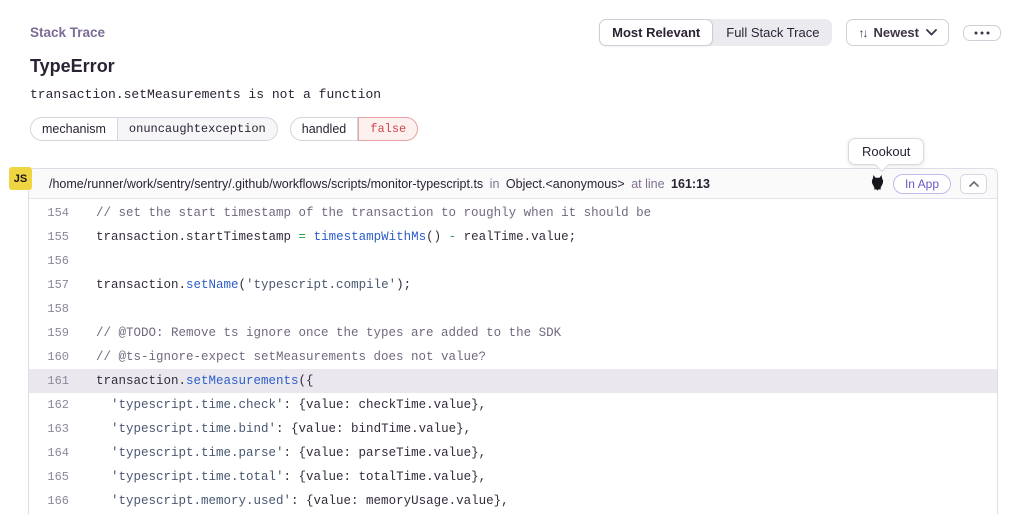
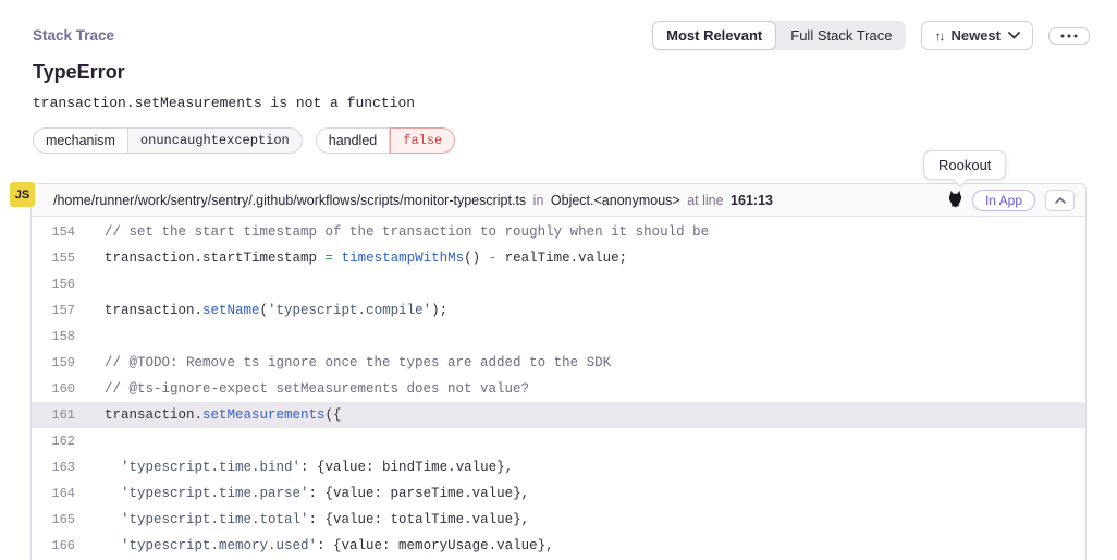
  Stack Trace
  Most Relevant
  Full Stack Trace
  ↑↓
  Newest
  TypeError
  transaction.setMeasurements is not a function
  mechanism
  onuncaughtexception
  handled
  false
  Rookout
  JS
  /home/runner/work/sentry/sentry/.github/workflows/scripts/monitor-typescript.ts in Object.<anonymous> at line 161:13
  In App
  154
  // set the start timestamp of the transaction to roughly when it should be
  155
  transaction.startTimestamp = timestampWithMs() - realTime.value;
  156
  157
  transaction.setName('typescript.compile');
  158
  159
  // @TODO: Remove ts ignore once the types are added to the SDK
  160
  // @ts-ignore-expect setMeasurements does not value?
  161
  transaction.setMeasurements({
  162
- 'typescript.time.check': {value: checkTime.value},
  163
  'typescript.time.bind': {value: bindTime.value},
  164
  'typescript.time.parse': {value: parseTime.value},
  165
  'typescript.time.total': {value: totalTime.value},
  166
  'typescript.memory.used': {value: memoryUsage.value},
